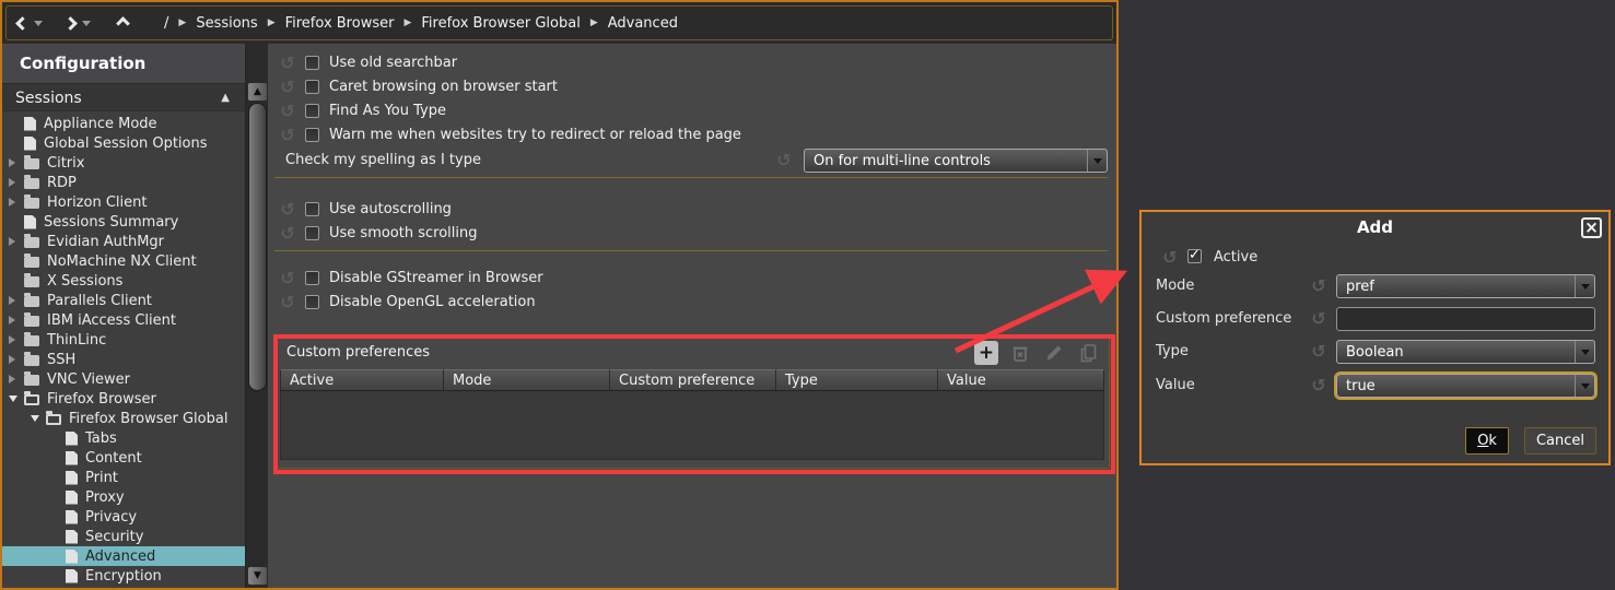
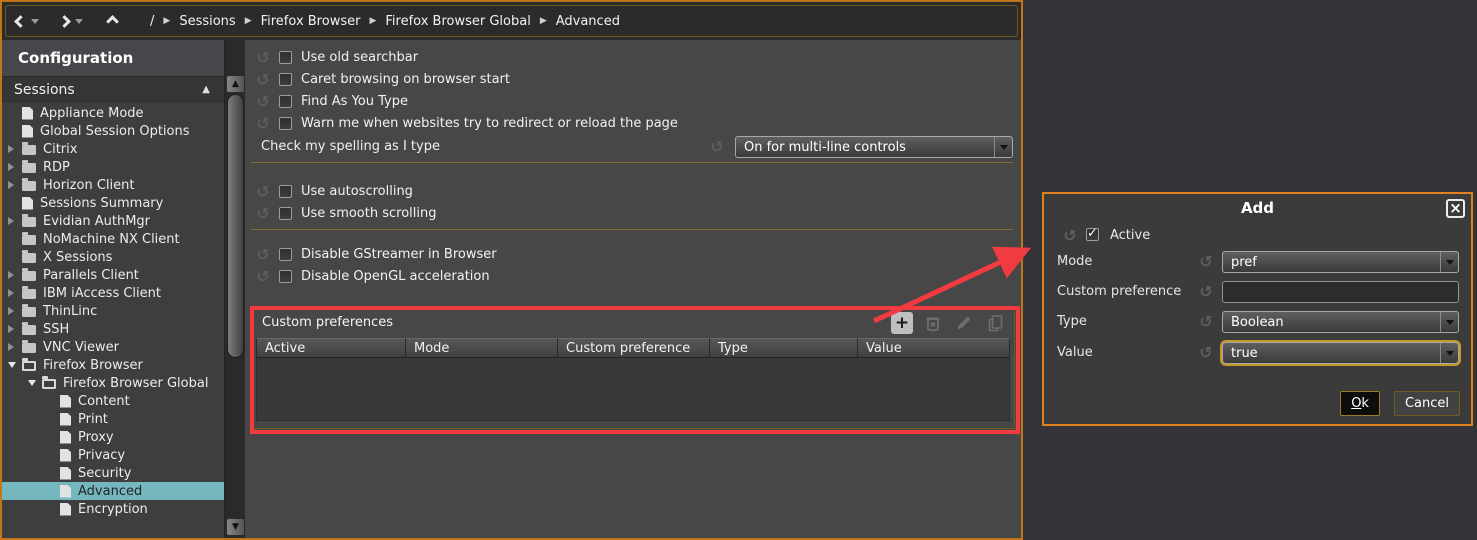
  /
  ▶
  Sessions
  ▶
  Firefox Browser
  ▶
  Firefox Browser Global
  ▶
  Advanced
  Configuration
  Sessions
  ▲
  Appliance Mode
  Global Session Options
  Citrix
  RDP
  Horizon Client
  Sessions Summary
  Evidian AuthMgr
  NoMachine NX Client
  X Sessions
  Parallels Client
  IBM iAccess Client
  ThinLinc
  SSH
  VNC Viewer
  Firefox Browser
  Firefox Browser Global
- Tabs
  Content
  Print
  Proxy
  Privacy
  Security
  Advanced
  Encryption
  ▲
  ▼
  Use old searchbar
  Caret browsing on browser start
  Find As You Type
  Warn me when websites try to redirect or reload the page
  Check my spelling as I type
  On for multi-line controls
  Use autoscrolling
  Use smooth scrolling
  Disable GStreamer in Browser
  Disable OpenGL acceleration
  Custom preferences
  +
  Active
  Mode
  Custom preference
  Type
  Value
  Add
  ×
  ↺
  Active
  Mode
  ↺
  pref
  Custom preference
  ↺
  Type
  ↺
  Boolean
  Value
  ↺
  true
  Ok
  Cancel
